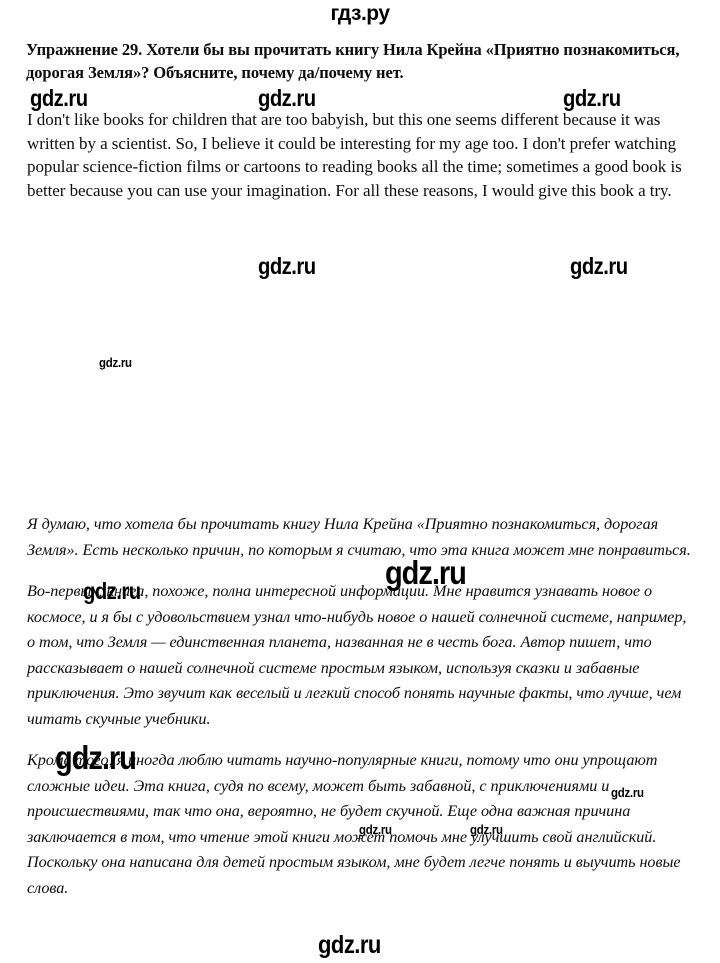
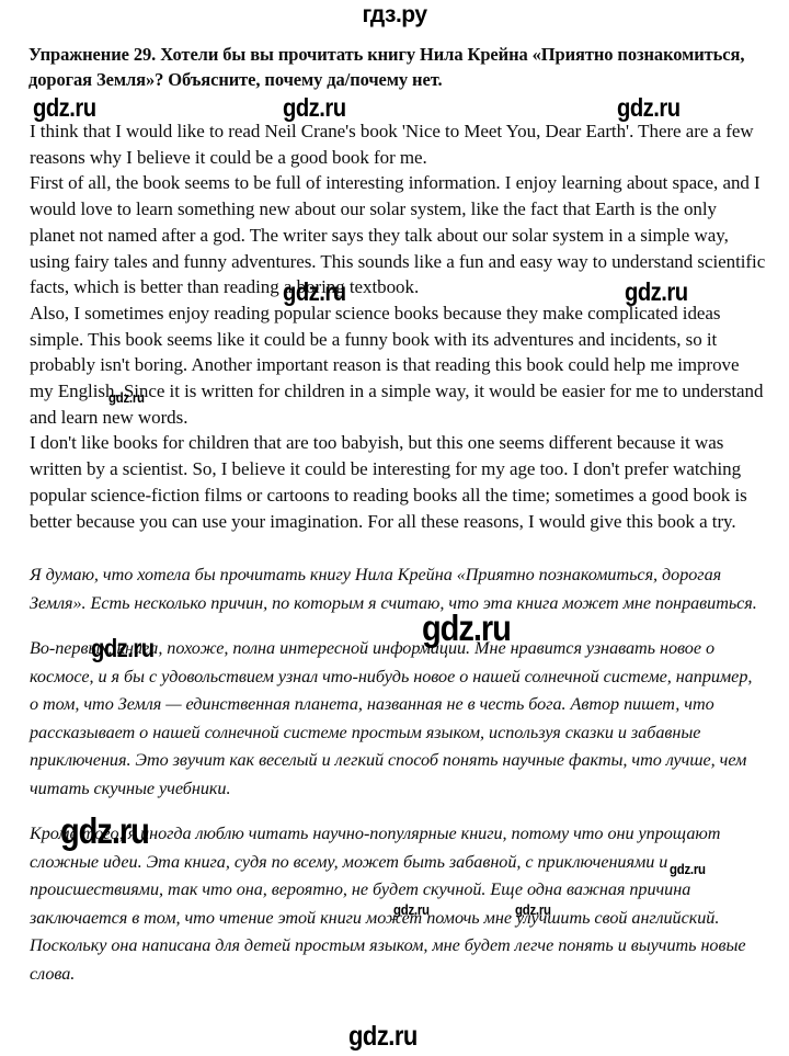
  гдз.ру
  Упражнение 29. Хотели бы вы прочитать книгу Нила Крейна «Приятно познакомиться, дорогая Земля»? Объясните, почему да/почему нет.
+ I think that I would like to read Neil Crane's book 'Nice to Meet You, Dear Earth'. There are a few reasons why I believe it could be a good book for me.
+ First of all, the book seems to be full of interesting information. I enjoy learning about space, and I would love to learn something new about our solar system, like the fact that Earth is the only planet not named after a god. The writer says they talk about our solar system in a simple way, using fairy tales and funny adventures. This sounds like a fun and easy way to understand scientific facts, which is better than reading a boring textbook.
+ Also, I sometimes enjoy reading popular science books because they make complicated ideas simple. This book seems like it could be a funny book with its adventures and incidents, so it probably isn't boring. Another important reason is that reading this book could help me improve my English. Since it is written for children in a simple way, it would be easier for me to understand and learn new words.
  I don't like books for children that are too babyish, but this one seems different because it was written by a scientist. So, I believe it could be interesting for my age too. I don't prefer watching popular science-fiction films or cartoons to reading books all the time; sometimes a good book is better because you can use your imagination. For all these reasons, I would give this book a try.
  Я думаю, что хотела бы прочитать книгу Нила Крейна «Приятно познакомиться, дорогая Земля». Есть несколько причин, по которым я считаю, что эта книга может мне понравиться.
  Во-первых, книга, похоже, полна интересной информации. Мне нравится узнавать новое о космосе, и я бы с удовольствием узнал что-нибудь новое о нашей солнечной системе, например, о том, что Земля — единственная планета, названная не в честь бога. Автор пишет, что рассказывает о нашей солнечной системе простым языком, используя сказки и забавные приключения. Это звучит как веселый и легкий способ понять научные факты, что лучше, чем читать скучные учебники.
  Кроме того, я иногда люблю читать научно-популярные книги, потому что они упрощают сложные идеи. Эта книга, судя по всему, может быть забавной, с приключениями и происшествиями, так что она, вероятно, не будет скучной. Еще одна важная причина заключается в том, что чтение этой книги может помочь мне улучшить свой английский. Поскольку она написана для детей простым языком, мне будет легче понять и выучить новые слова.
  gdz.ru
  gdz.ru
  gdz.ru
  gdz.ru
  gdz.ru
  gdz.ru
  gdz.ru
  gdz.ru
  gdz.ru
  gdz.ru
  gdz.ru
  gdz.ru
  gdz.ru
